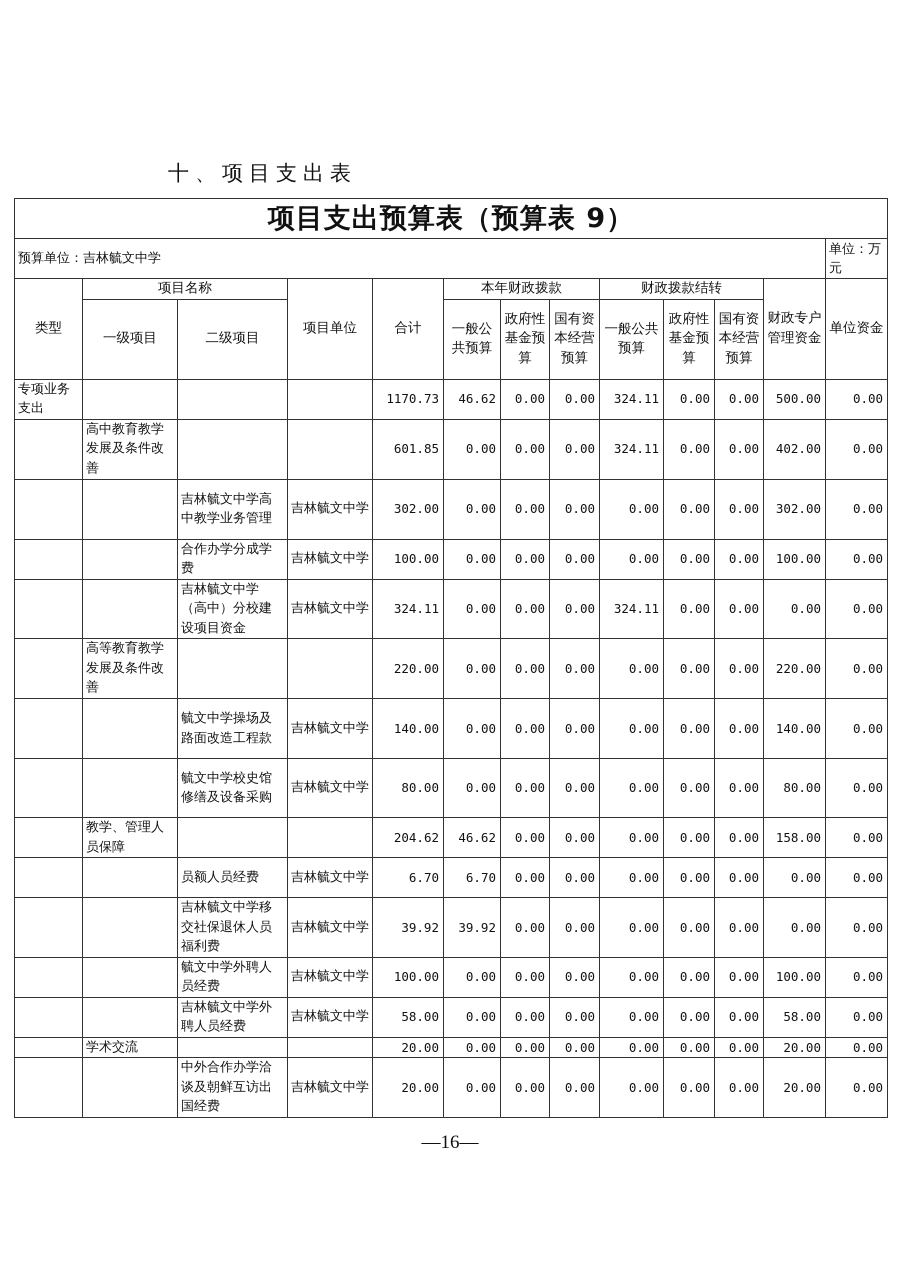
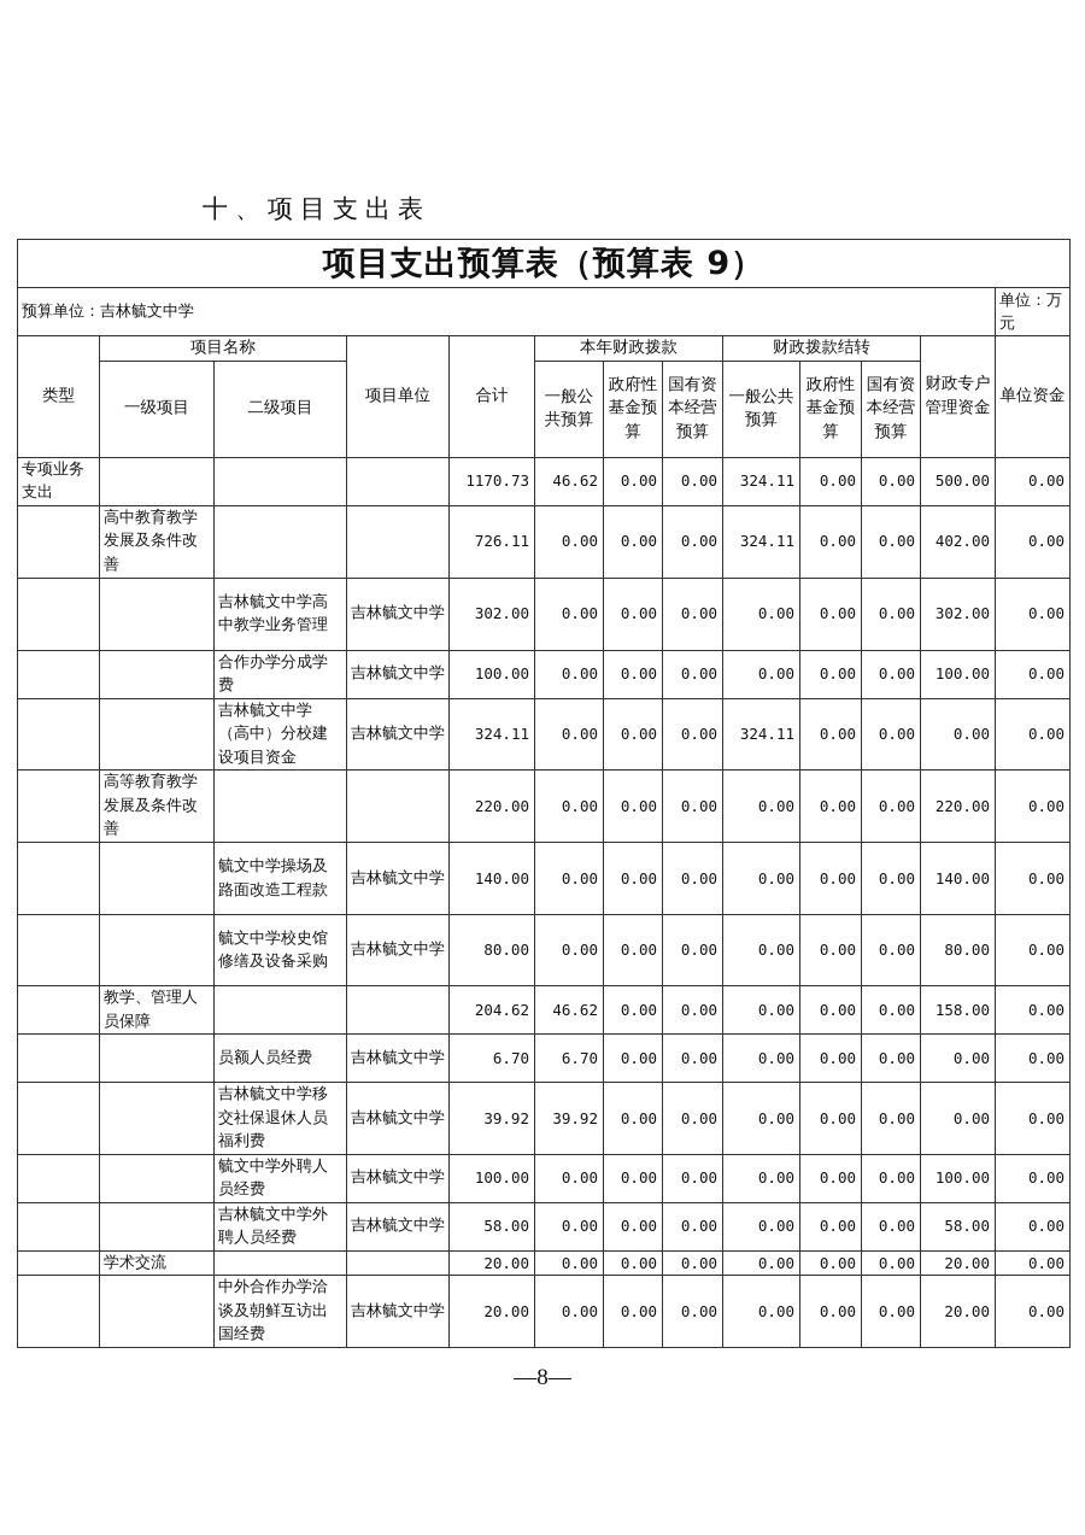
  十、项目支出表
  项目支出预算表（预算表 9）
  预算单位：吉林毓文中学	单位：万元
  类型	项目名称	项目单位	合计	本年财政拨款	财政拨款结转	财政专户管理资金	单位资金
  一级项目	二级项目	一般公共预算	政府性基金预算	国有资本经营预算	一般公共预算	政府性基金预算	国有资本经营预算
  专项业务支出				1170.73	46.62	0.00	0.00	324.11	0.00	0.00	500.00	0.00
- 	高中教育教学发展及条件改善			601.85	0.00	0.00	0.00	324.11	0.00	0.00	402.00	0.00
+ 	高中教育教学发展及条件改善			726.11	0.00	0.00	0.00	324.11	0.00	0.00	402.00	0.00
  		吉林毓文中学高中教学业务管理	吉林毓文中学	302.00	0.00	0.00	0.00	0.00	0.00	0.00	302.00	0.00
  		合作办学分成学费	吉林毓文中学	100.00	0.00	0.00	0.00	0.00	0.00	0.00	100.00	0.00
  		吉林毓文中学（高中）分校建设项目资金	吉林毓文中学	324.11	0.00	0.00	0.00	324.11	0.00	0.00	0.00	0.00
  	高等教育教学发展及条件改善			220.00	0.00	0.00	0.00	0.00	0.00	0.00	220.00	0.00
  		毓文中学操场及路面改造工程款	吉林毓文中学	140.00	0.00	0.00	0.00	0.00	0.00	0.00	140.00	0.00
  		毓文中学校史馆修缮及设备采购	吉林毓文中学	80.00	0.00	0.00	0.00	0.00	0.00	0.00	80.00	0.00
  	教学、管理人员保障			204.62	46.62	0.00	0.00	0.00	0.00	0.00	158.00	0.00
  		员额人员经费	吉林毓文中学	6.70	6.70	0.00	0.00	0.00	0.00	0.00	0.00	0.00
  		吉林毓文中学移交社保退休人员福利费	吉林毓文中学	39.92	39.92	0.00	0.00	0.00	0.00	0.00	0.00	0.00
  		毓文中学外聘人员经费	吉林毓文中学	100.00	0.00	0.00	0.00	0.00	0.00	0.00	100.00	0.00
  		吉林毓文中学外聘人员经费	吉林毓文中学	58.00	0.00	0.00	0.00	0.00	0.00	0.00	58.00	0.00
  	学术交流			20.00	0.00	0.00	0.00	0.00	0.00	0.00	20.00	0.00
  		中外合作办学洽谈及朝鲜互访出国经费	吉林毓文中学	20.00	0.00	0.00	0.00	0.00	0.00	0.00	20.00	0.00
- —16—
+ —8—
